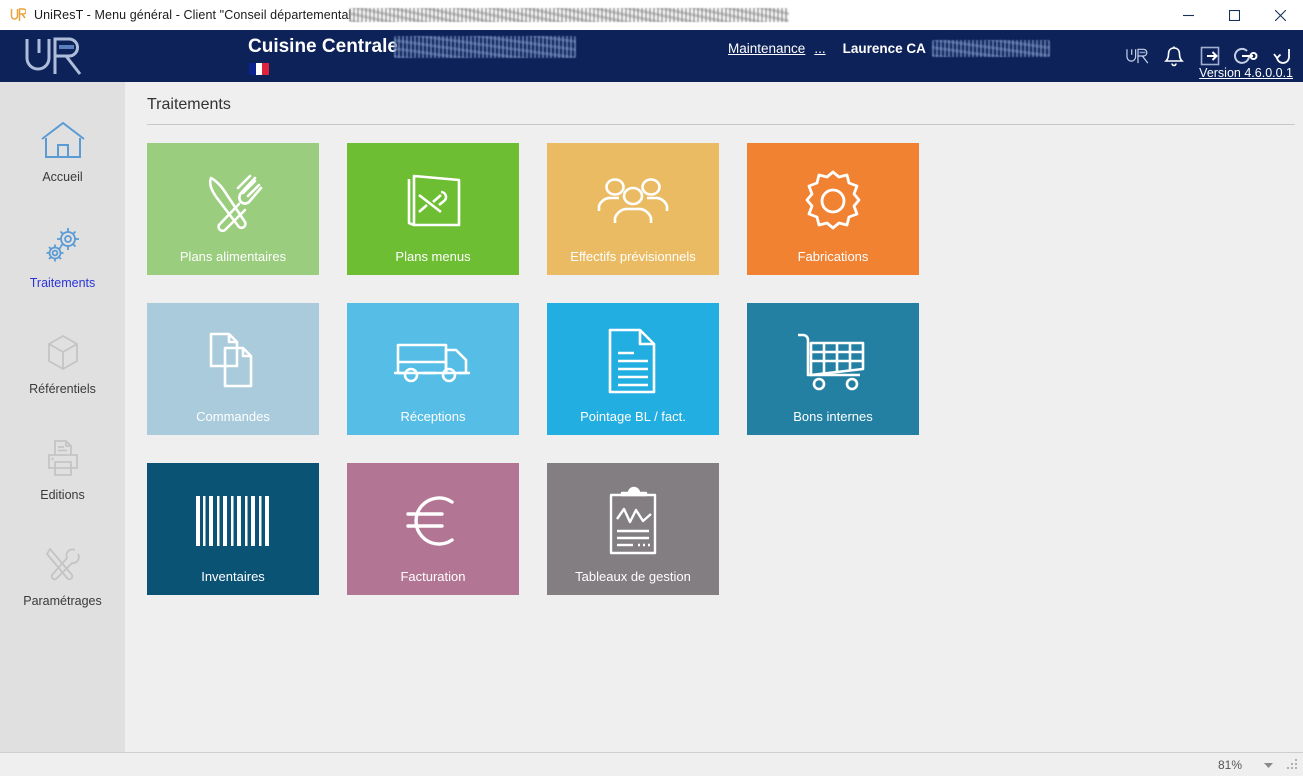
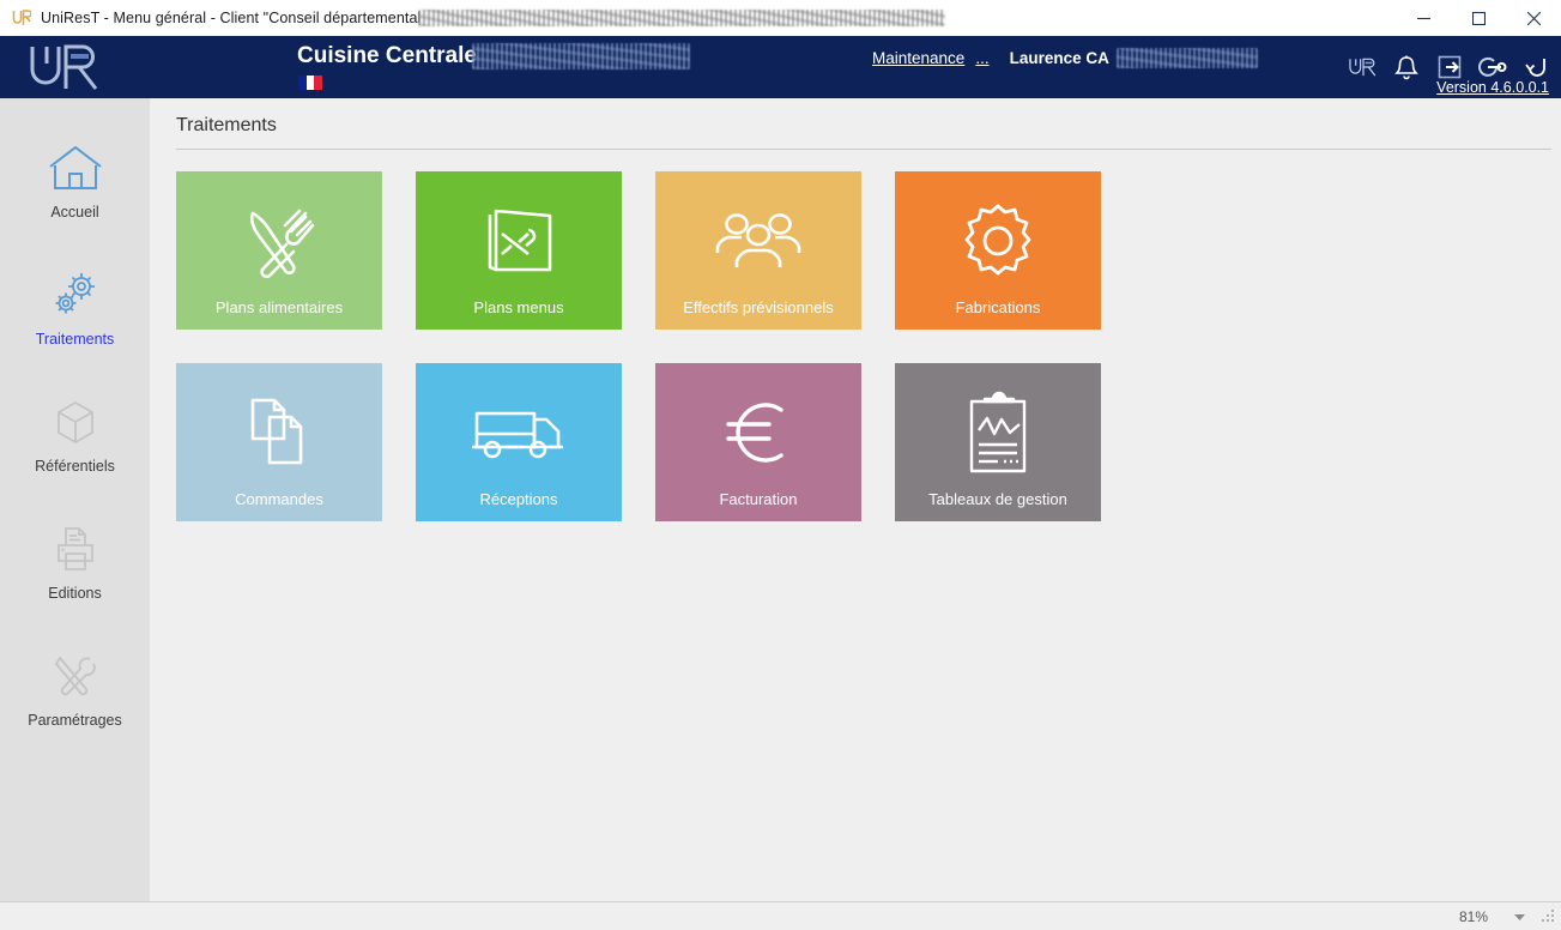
  UniResT - Menu général - Client "Conseil départementa
  Cuisine Centrale
  Maintenance
  ...
  Laurence CA
  Version 4.6.0.0.1
  Accueil
  Traitements
  Référentiels
  Editions
  Paramétrages
  Traitements
  Plans alimentaires
  Plans menus
  Effectifs prévisionnels
  Fabrications
  Commandes
  Réceptions
- Pointage BL / fact.
- Bons internes
- Inventaires
  Facturation
  Tableaux de gestion
  81%
